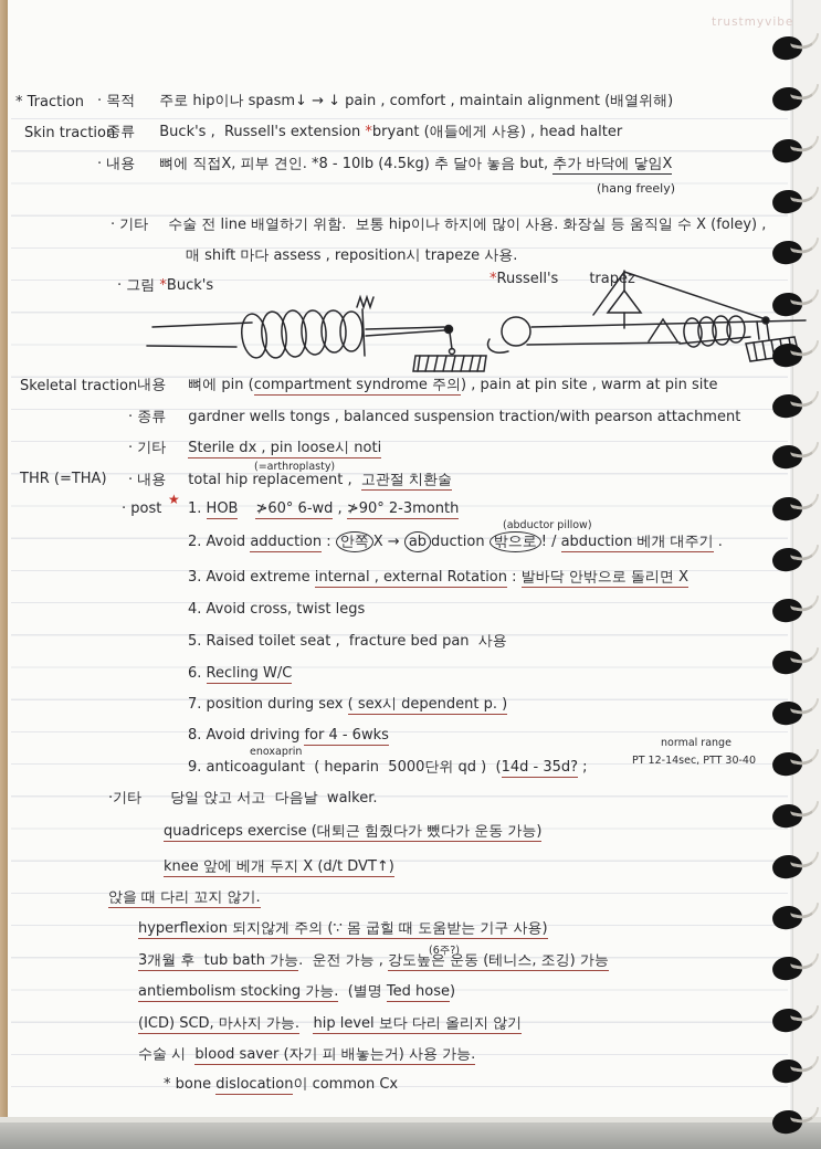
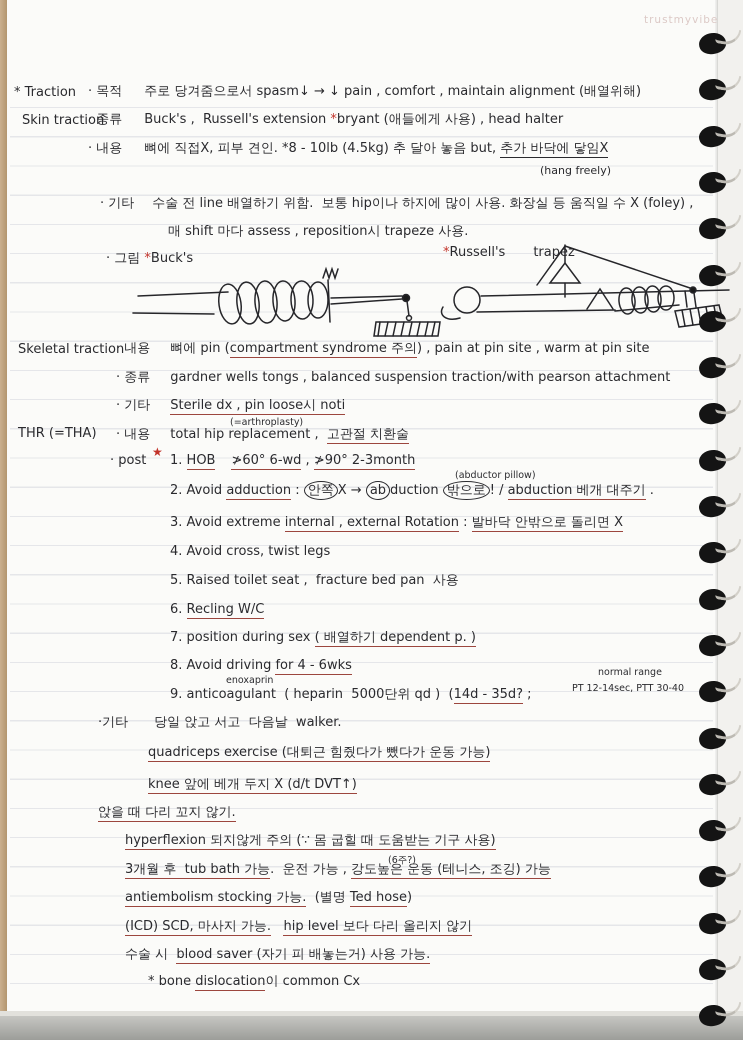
  trustmyvibe
  * Traction
- · 목적 주로 hip이나 spasm↓ → ↓ pain , comfort , maintain alignment (배열위해)
+ · 목적 주로 당겨줌으로서 spasm↓ → ↓ pain , comfort , maintain alignment (배열위해)
  Skin traction
  · 종류 Buck's , Russell's extension *bryant (애들에게 사용) , head halter
  · 내용 뼈에 직접X, 피부 견인. *8 - 10lb (4.5kg) 추 달아 놓음 but, 추가 바닥에 닿임X
  (hang freely)
  · 기타 수술 전 line 배열하기 위함. 보통 hip이나 하지에 많이 사용. 화장실 등 움직일 수 X (foley) ,
  매 shift 마다 assess , reposition시 trapeze 사용.
  · 그림 *Buck's
  *Russell's trapez
  Skeletal traction
  · 내용 뼈에 pin (compartment syndrome 주의) , pain at pin site , warm at pin site
  · 종류 gardner wells tongs , balanced suspension traction/with pearson attachment
  · 기타 Sterile dx , pin loose시 noti
  THR (=THA)
  (=arthroplasty)
  · 내용 total hip replacement , 고관절 치환술
  ★
  · post
  1. HOB ≯60° 6-wd , ≯90° 2-3month
  (abductor pillow)
  2. Avoid adduction : 안쪽 X → ab duction 밖으로 ! / abduction 베개 대주기 .
  3. Avoid extreme internal , external Rotation : 발바닥 안밖으로 돌리면 X
  4. Avoid cross, twist legs
  5. Raised toilet seat , fracture bed pan 사용
  6. Recling W/C
- 7. position during sex ( sex시 dependent p. )
+ 7. position during sex ( 배열하기 dependent p. )
  8. Avoid driving for 4 - 6wks
  enoxaprin
  9. anticoagulant ( heparin 5000단위 qd ) (14d - 35d? ;
  normal range
  PT 12-14sec, PTT 30-40
  ·기타 당일 앉고 서고 다음날 walker.
  quadriceps exercise (대퇴근 힘줬다가 뺐다가 운동 가능)
  knee 앞에 베개 두지 X (d/t DVT↑)
  앉을 때 다리 꼬지 않기.
  hyperflexion 되지않게 주의 (∵ 몸 굽힐 때 도움받는 기구 사용)
  (6주?)
  3개월 후 tub bath 가능. 운전 가능 , 강도높은 운동 (테니스, 조깅) 가능
  antiembolism stocking 가능. (별명 Ted hose)
  (ICD) SCD, 마사지 가능. hip level 보다 다리 올리지 않기
  수술 시 blood saver (자기 피 배놓는거) 사용 가능.
  * bone dislocation이 common Cx
